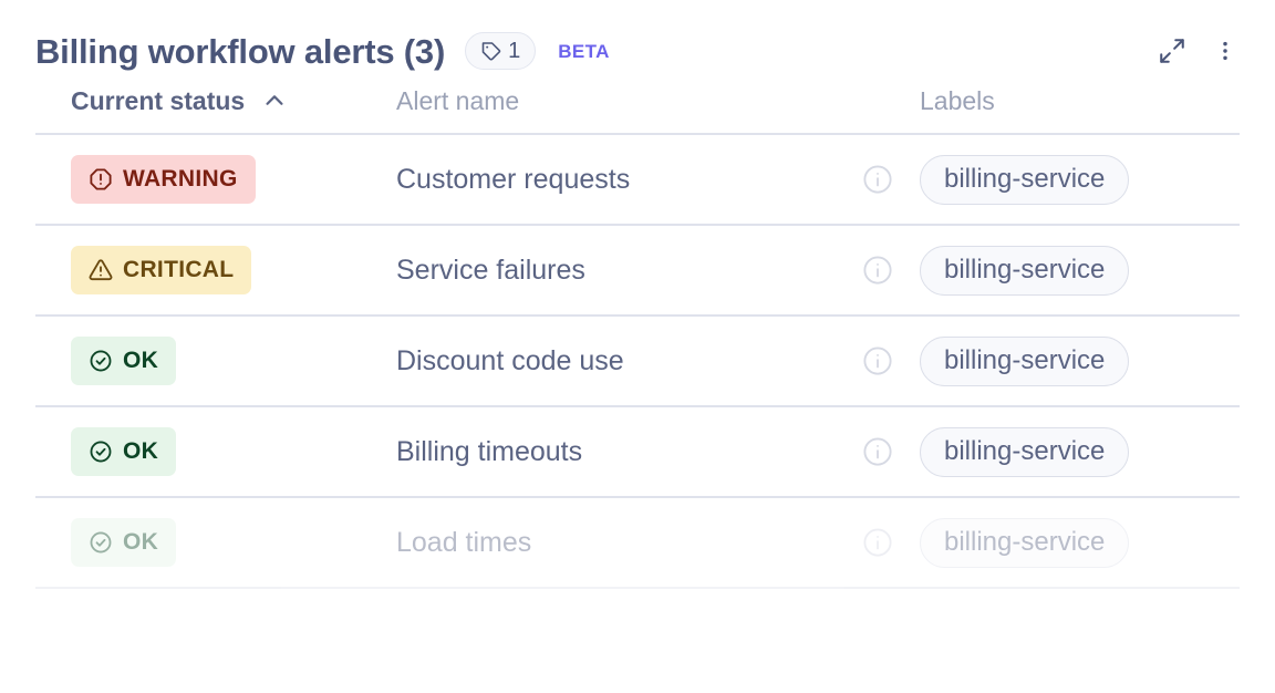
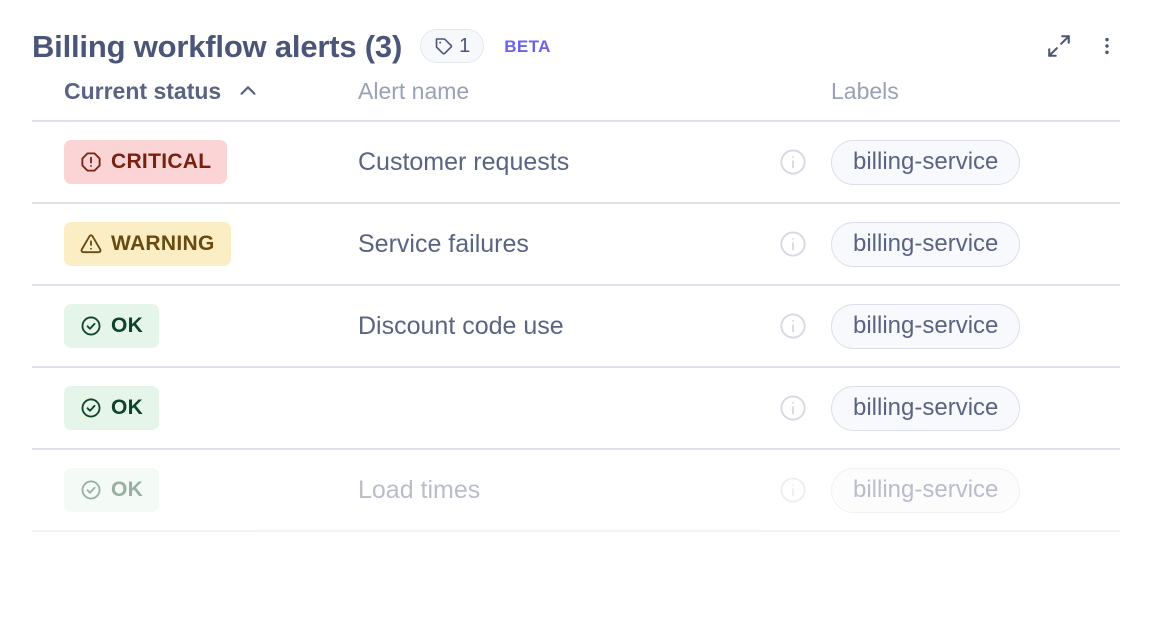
  Billing workflow alerts (3)
  1
  BETA
  Current status
  Alert name
  Labels
- WARNING
+ CRITICAL
  Customer requests
  billing-service
- CRITICAL
+ WARNING
  Service failures
  billing-service
  OK
  Discount code use
  billing-service
  OK
- Billing timeouts
  billing-service
  OK
  Load times
  billing-service
